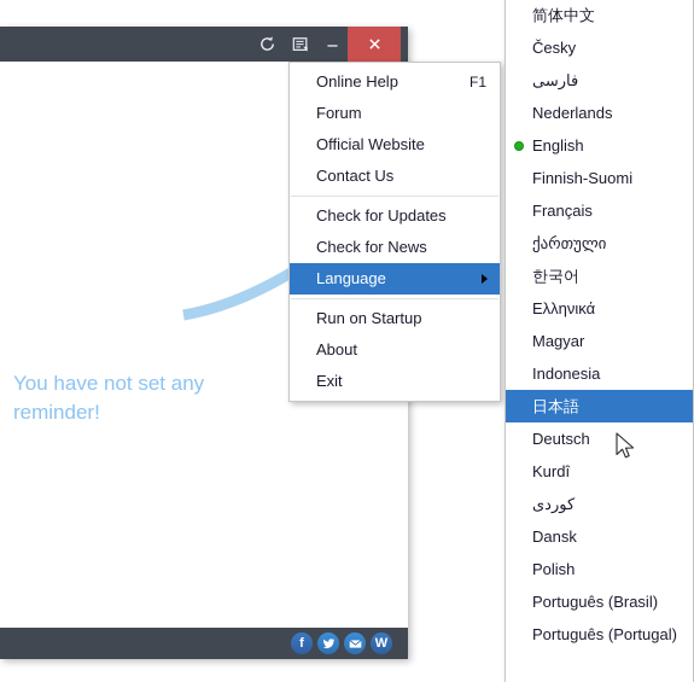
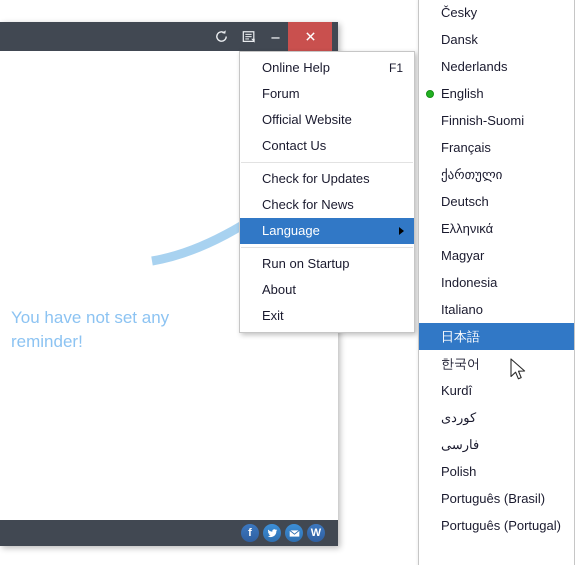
  You have not set any reminder!
  f
  W
  Online Help
  F1
  Forum
  Official Website
  Contact Us
  Check for Updates
  Check for News
  Language
  Run on Startup
  About
  Exit
- 简体中文
  Česky
- فارسی
+ Dansk
  Nederlands
  English
  Finnish-Suomi
  Français
  ქართული
- 한국어
+ Deutsch
  Ελληνικά
  Magyar
  Indonesia
+ Italiano
  日本語
- Deutsch
+ 한국어
  Kurdî
  کوردی
- Dansk
+ فارسی
  Polish
  Português (Brasil)
  Português (Portugal)
